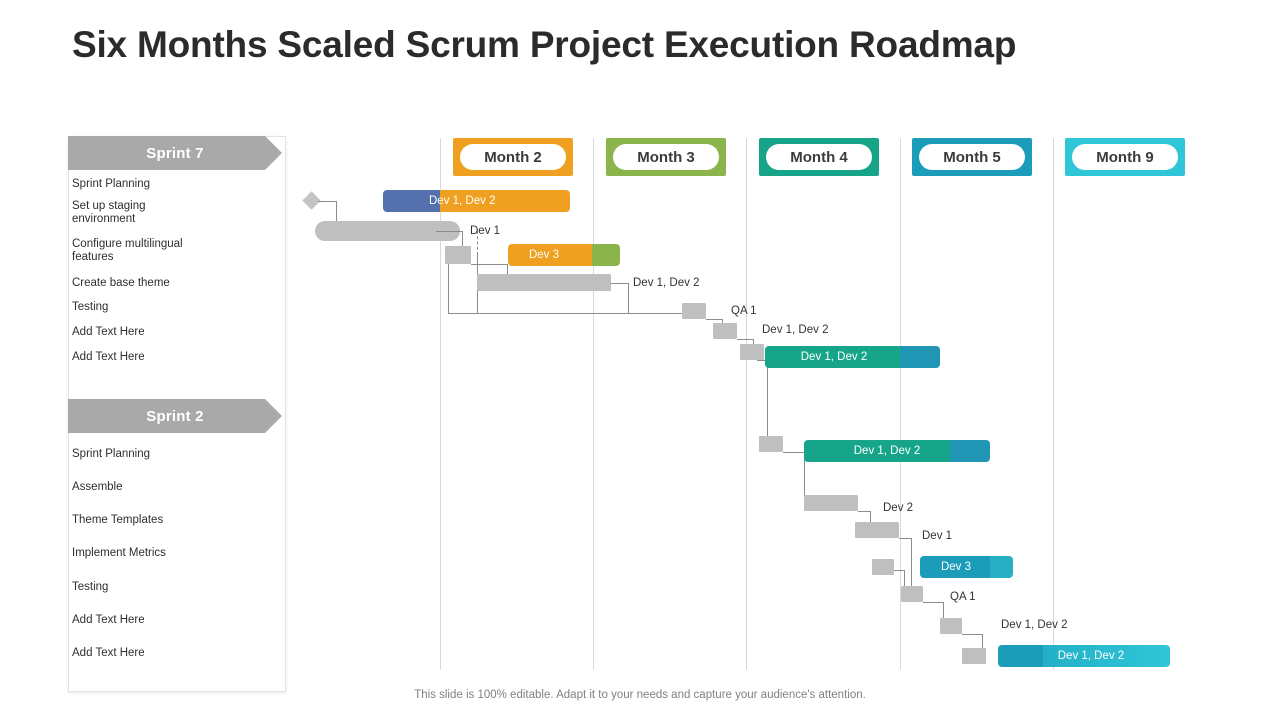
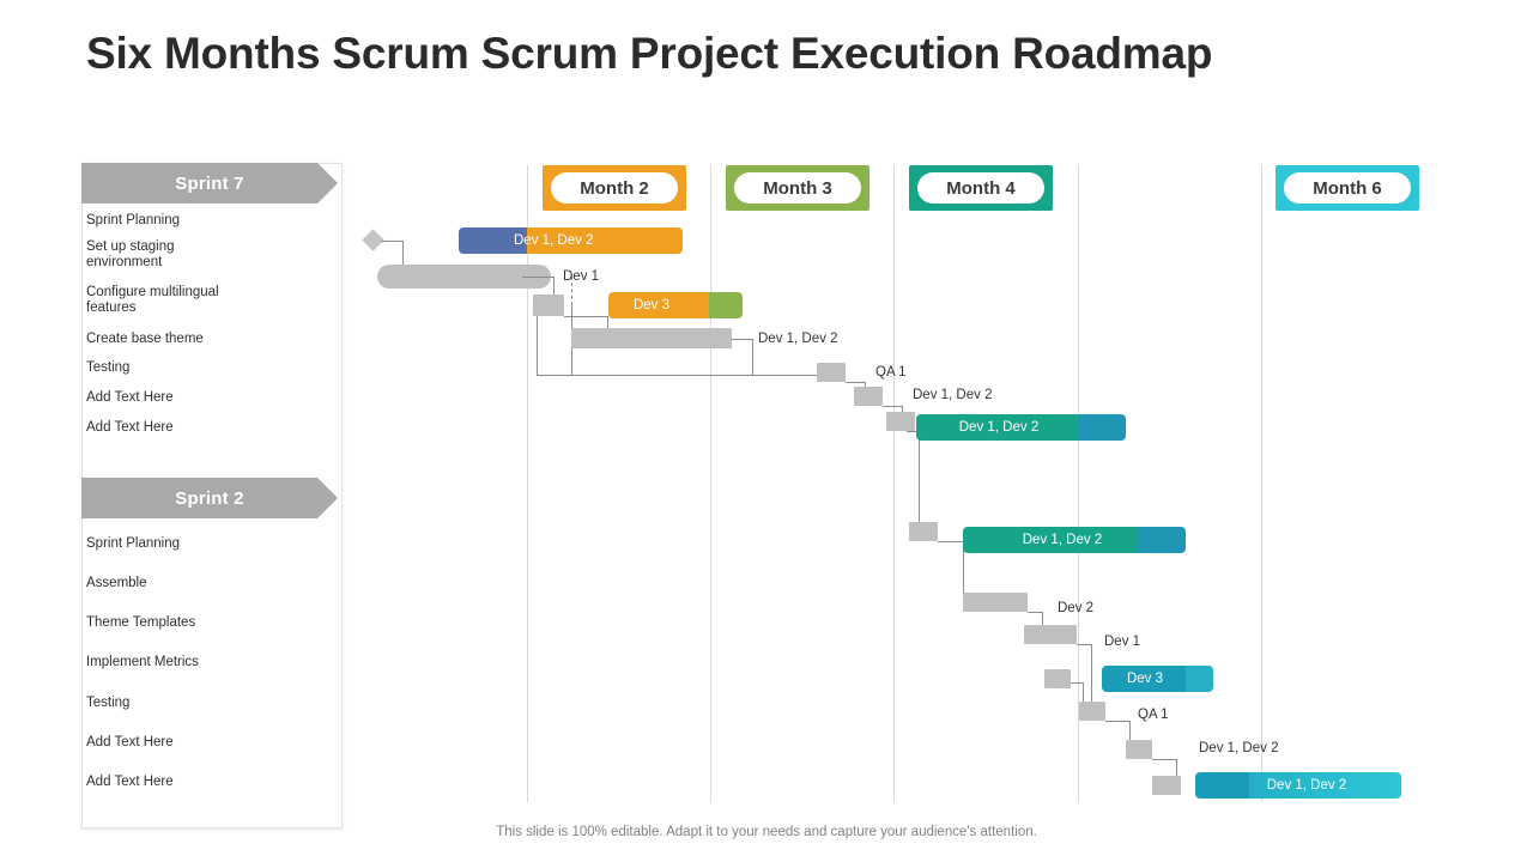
- Six Months Scaled Scrum Project Execution Roadmap
+ Six Months Scrum Scrum Project Execution Roadmap
  Sprint 7
  Sprint Planning
  Set up staging
  environment
  Configure multilingual
  features
  Create base theme
  Testing
  Add Text Here
  Add Text Here
  Sprint 2
  Sprint Planning
  Assemble
  Theme Templates
  Implement Metrics
  Testing
  Add Text Here
  Add Text Here
  Month 2
  Month 3
  Month 4
- Month 5
- Month 9
+ Month 6
  Dev 1, Dev 2
  Dev 1
  Dev 3
  Dev 1, Dev 2
  QA 1
  Dev 1, Dev 2
  Dev 1, Dev 2
  Dev 1, Dev 2
  Dev 2
  Dev 1
  Dev 3
  QA 1
  Dev 1, Dev 2
  Dev 1, Dev 2
  This slide is 100% editable. Adapt it to your needs and capture your audience's attention.
